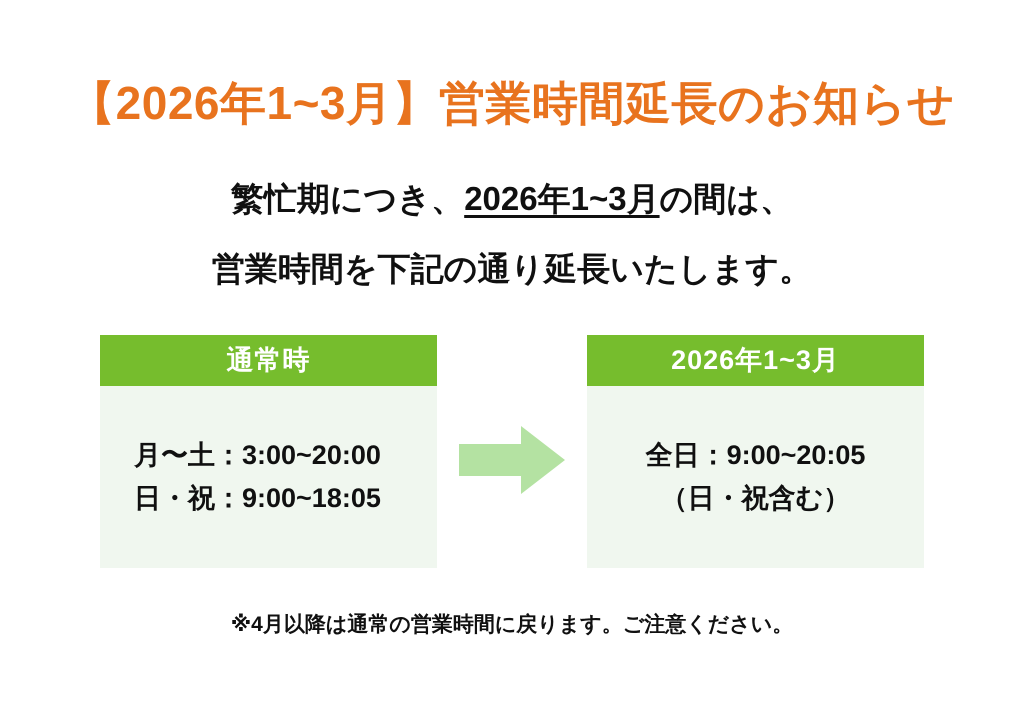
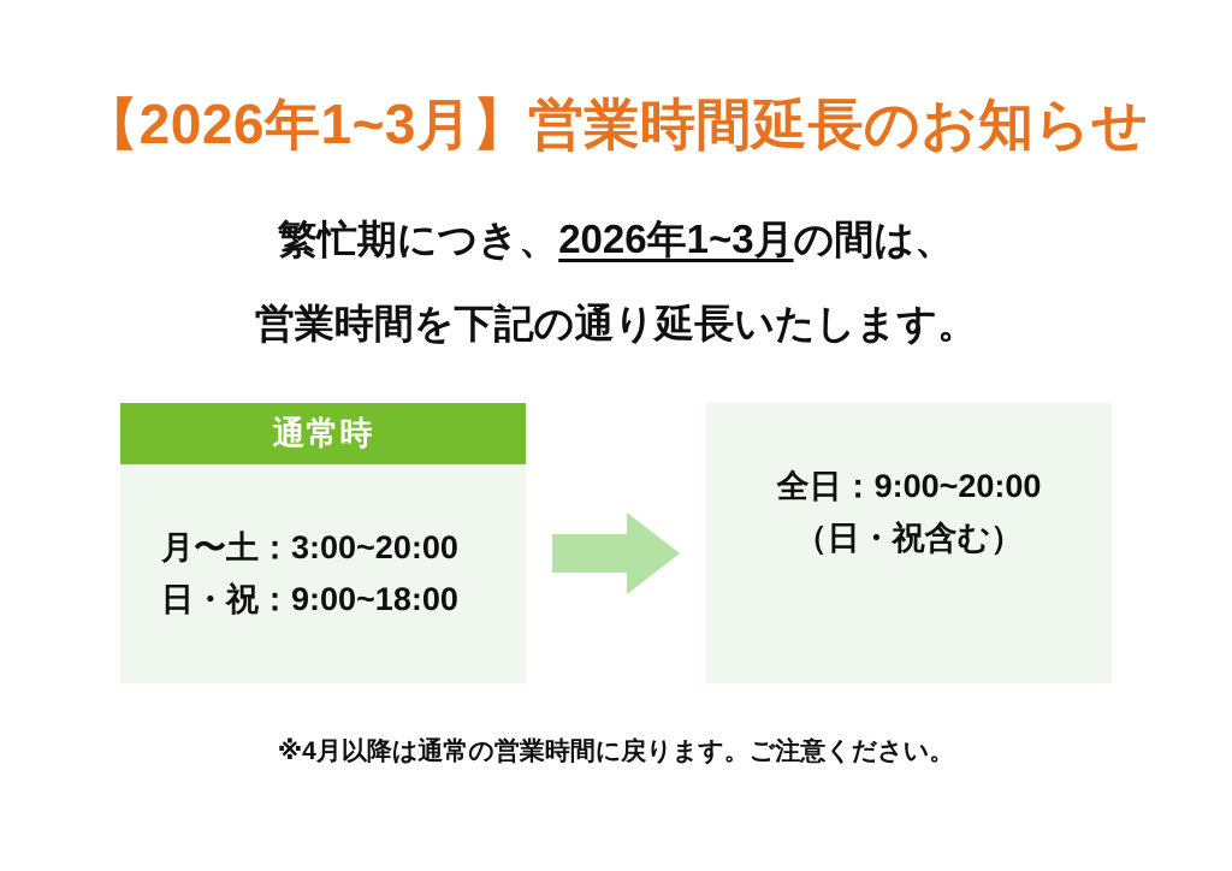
  【2026年1~3月】営業時間延長のお知らせ
  繁忙期につき、2026年1~3月の間は、
  営業時間を下記の通り延長いたします。
  通常時
  月〜土：3:00~20:00
- 日・祝：9:00~18:05
+ 日・祝：9:00~18:00
- 2026年1~3月
- 全日：9:00~20:05
+ 全日：9:00~20:00
  （日・祝含む）
  ※4月以降は通常の営業時間に戻ります。ご注意ください。
